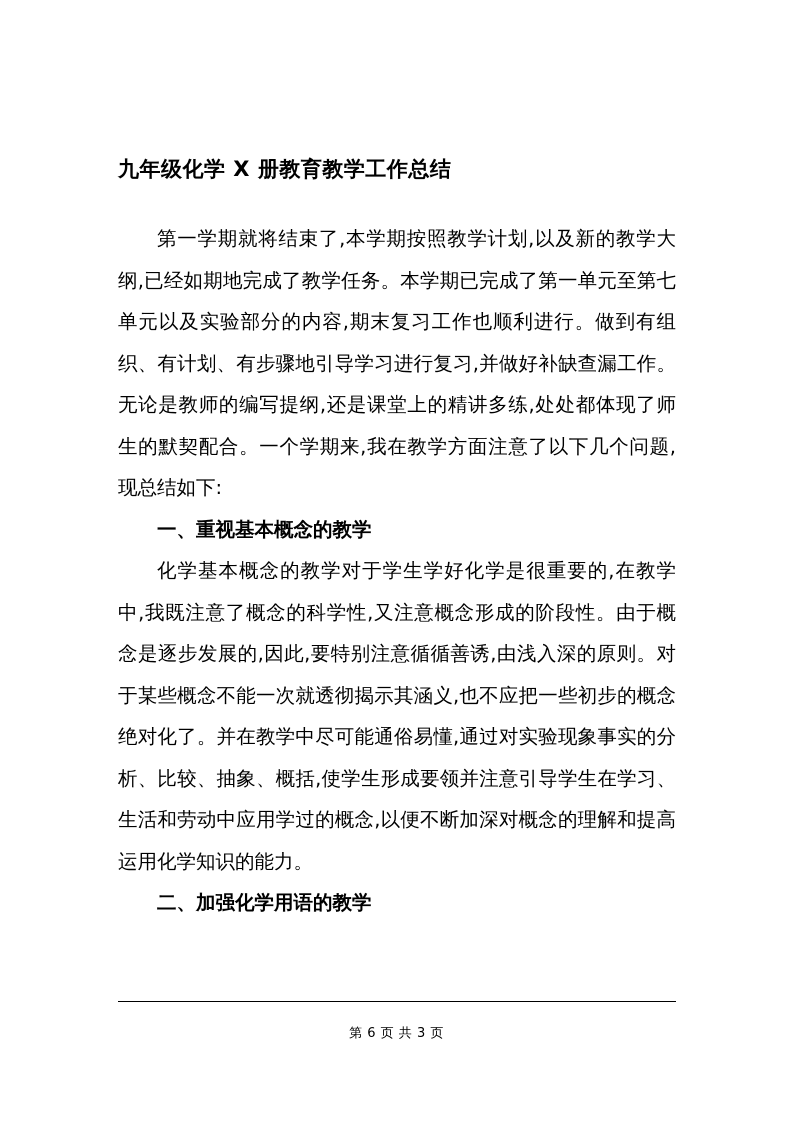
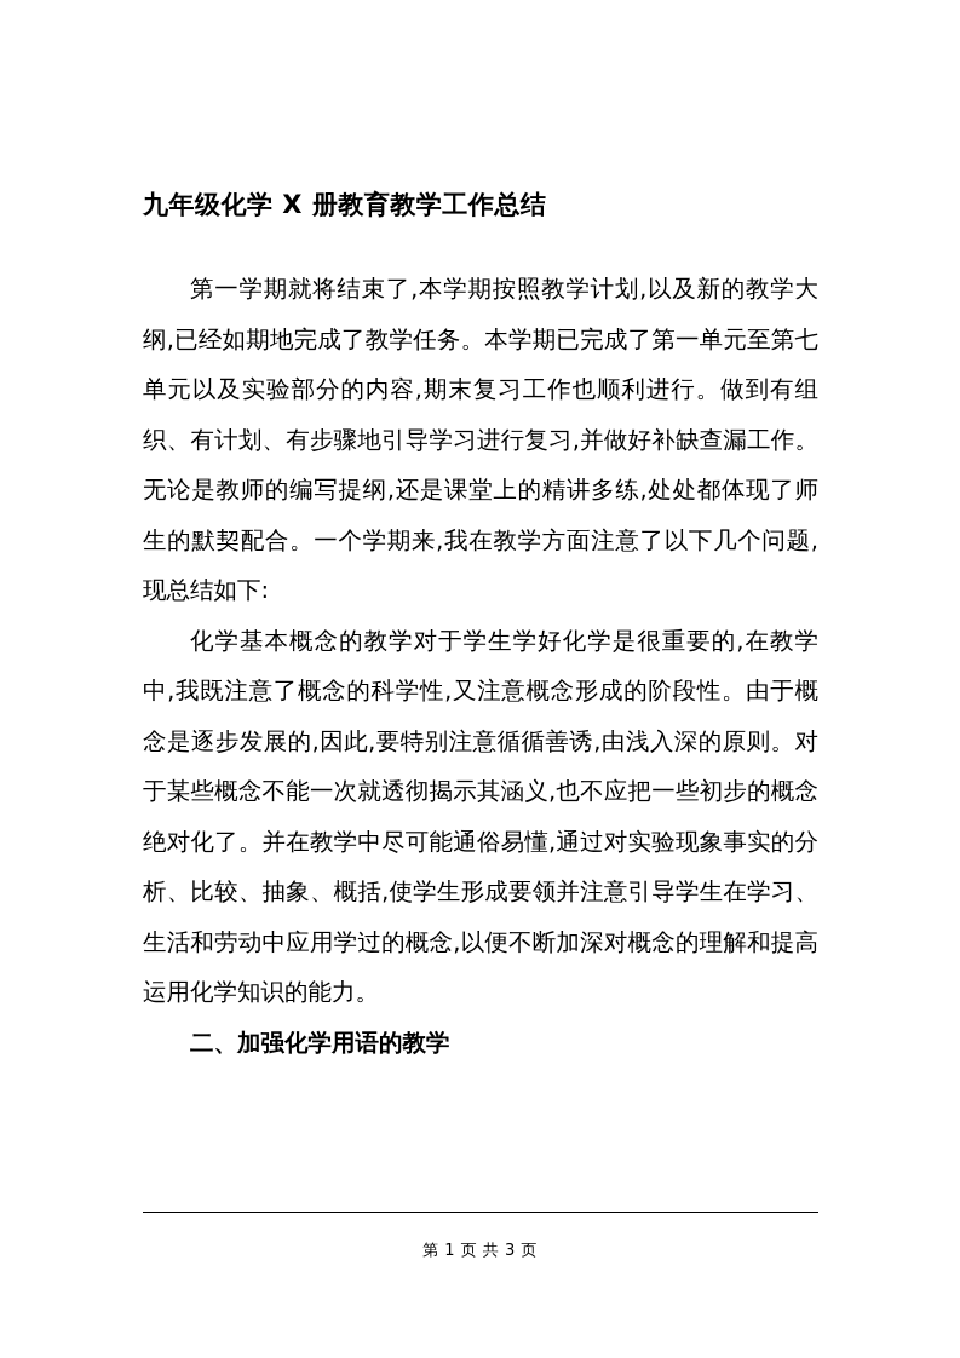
  九年级化学 X 册教育教学工作总结
  第一学期就将结束了,本学期按照教学计划,以及新的教学大纲,已经如期地完成了教学任务。本学期已完成了第一单元至第七单元以及实验部分的内容,期末复习工作也顺利进行。做到有组织、有计划、有步骤地引导学习进行复习,并做好补缺查漏工作。无论是教师的编写提纲,还是课堂上的精讲多练,处处都体现了师生的默契配合。一个学期来,我在教学方面注意了以下几个问题,现总结如下:
- 一、重视基本概念的教学
  化学基本概念的教学对于学生学好化学是很重要的,在教学中,我既注意了概念的科学性,又注意概念形成的阶段性。由于概念是逐步发展的,因此,要特别注意循循善诱,由浅入深的原则。对于某些概念不能一次就透彻揭示其涵义,也不应把一些初步的概念绝对化了。并在教学中尽可能通俗易懂,通过对实验现象事实的分析、比较、抽象、概括,使学生形成要领并注意引导学生在学习、生活和劳动中应用学过的概念,以便不断加深对概念的理解和提高运用化学知识的能力。
  二、加强化学用语的教学
- 第 6 页 共 3 页
+ 第 1 页 共 3 页
